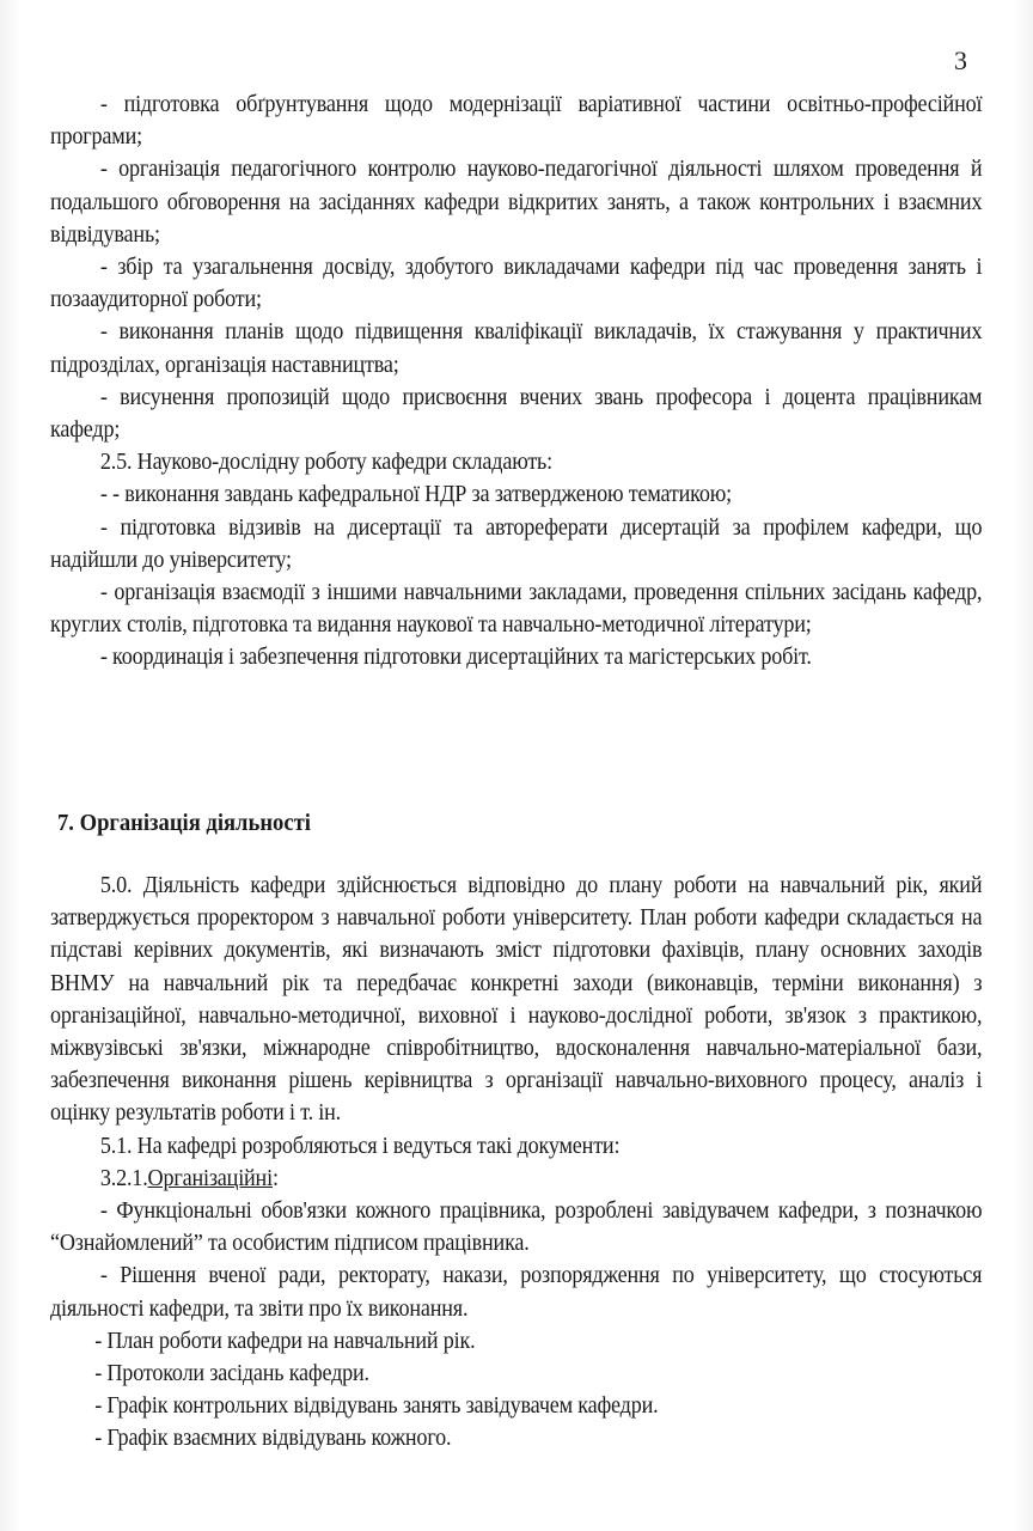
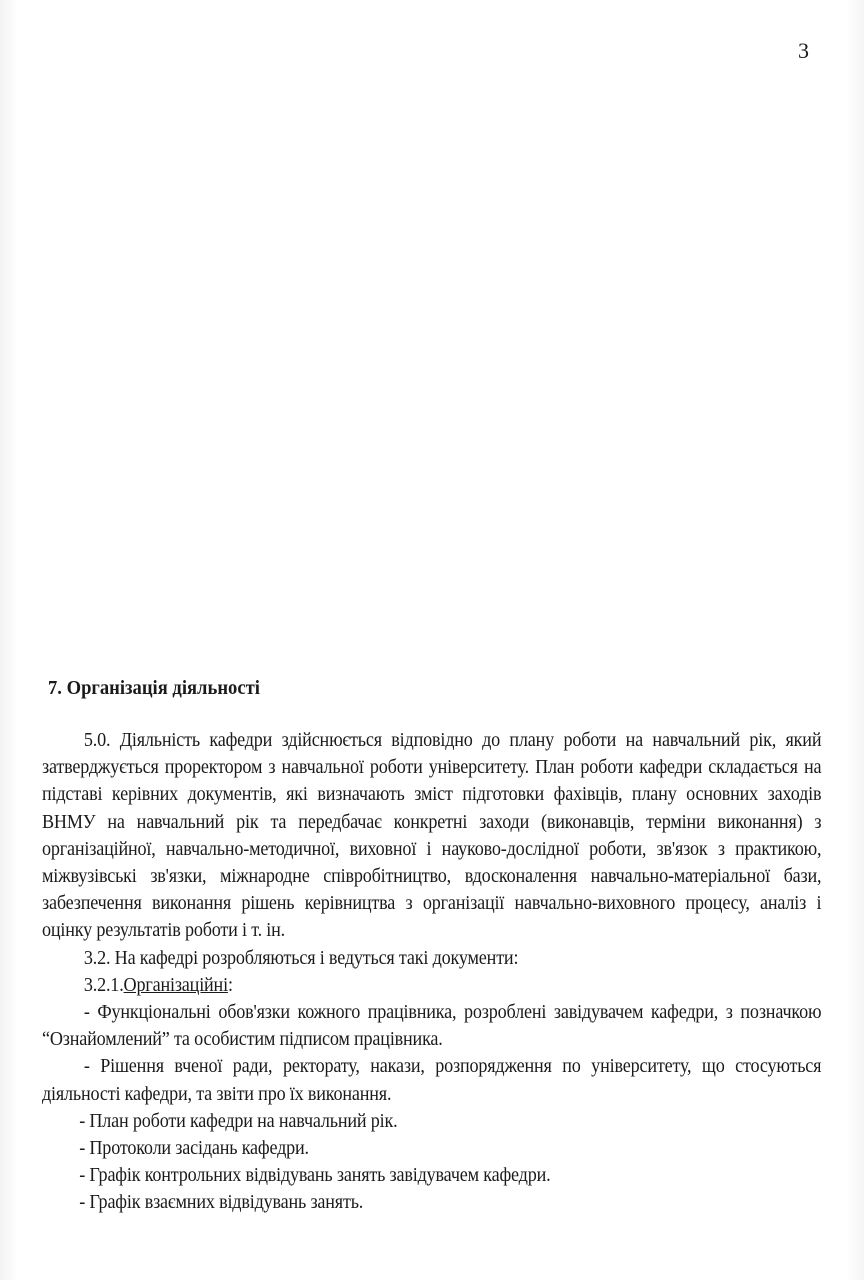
  3
- - підготовка обґрунтування щодо модернізації варіативної частини освітньо-професійної програми;
- - організація педагогічного контролю науково-педагогічної діяльності шляхом проведення й подальшого обговорення на засіданнях кафедри відкритих занять, а також контрольних і взаємних відвідувань;
- - збір та узагальнення досвіду, здобутого викладачами кафедри під час проведення занять і позааудиторної роботи;
- - виконання планів щодо підвищення кваліфікації викладачів, їх стажування у практичних підрозділах, організація наставництва;
- - висунення пропозицій щодо присвоєння вчених звань професора і доцента працівникам кафедр;
- 2.5. Науково-дослідну роботу кафедри складають:
- - - виконання завдань кафедральної НДР за затвердженою тематикою;
- - підготовка відзивів на дисертації та автореферати дисертацій за профілем кафедри, що надійшли до університету;
- - організація взаємодії з іншими навчальними закладами, проведення спільних засідань кафедр, круглих столів, підготовка та видання наукової та навчально-методичної літератури;
- - координація і забезпечення підготовки дисертаційних та магістерських робіт.
  7. Організація діяльності
  5.0. Діяльність кафедри здійснюється відповідно до плану роботи на навчальний рік, який затверджується проректором з навчальної роботи університету. План роботи кафедри складається на підставі керівних документів, які визначають зміст підготовки фахівців, плану основних заходів ВНМУ на навчальний рік та передбачає конкретні заходи (виконавців, терміни виконання) з організаційної, навчально-методичної, виховної і науково-дослідної роботи, зв'язок з практикою, міжвузівські зв'язки, міжнародне співробітництво, вдосконалення навчально-матеріальної бази, забезпечення виконання рішень керівництва з організації навчально-виховного процесу, аналіз і оцінку результатів роботи і т. ін.
- 5.1. На кафедрі розробляються і ведуться такі документи:
+ 3.2. На кафедрі розробляються і ведуться такі документи:
  3.2.1.Організаційні:
  - Функціональні обов'язки кожного працівника, розроблені завідувачем кафедри, з позначкою “Ознайомлений” та особистим підписом працівника.
  - Рішення вченої ради, ректорату, накази, розпорядження по університету, що стосуються діяльності кафедри, та звіти про їх виконання.
  - План роботи кафедри на навчальний рік.
  - Протоколи засідань кафедри.
  - Графік контрольних відвідувань занять завідувачем кафедри.
- - Графік взаємних відвідувань кожного.
+ - Графік взаємних відвідувань занять.
